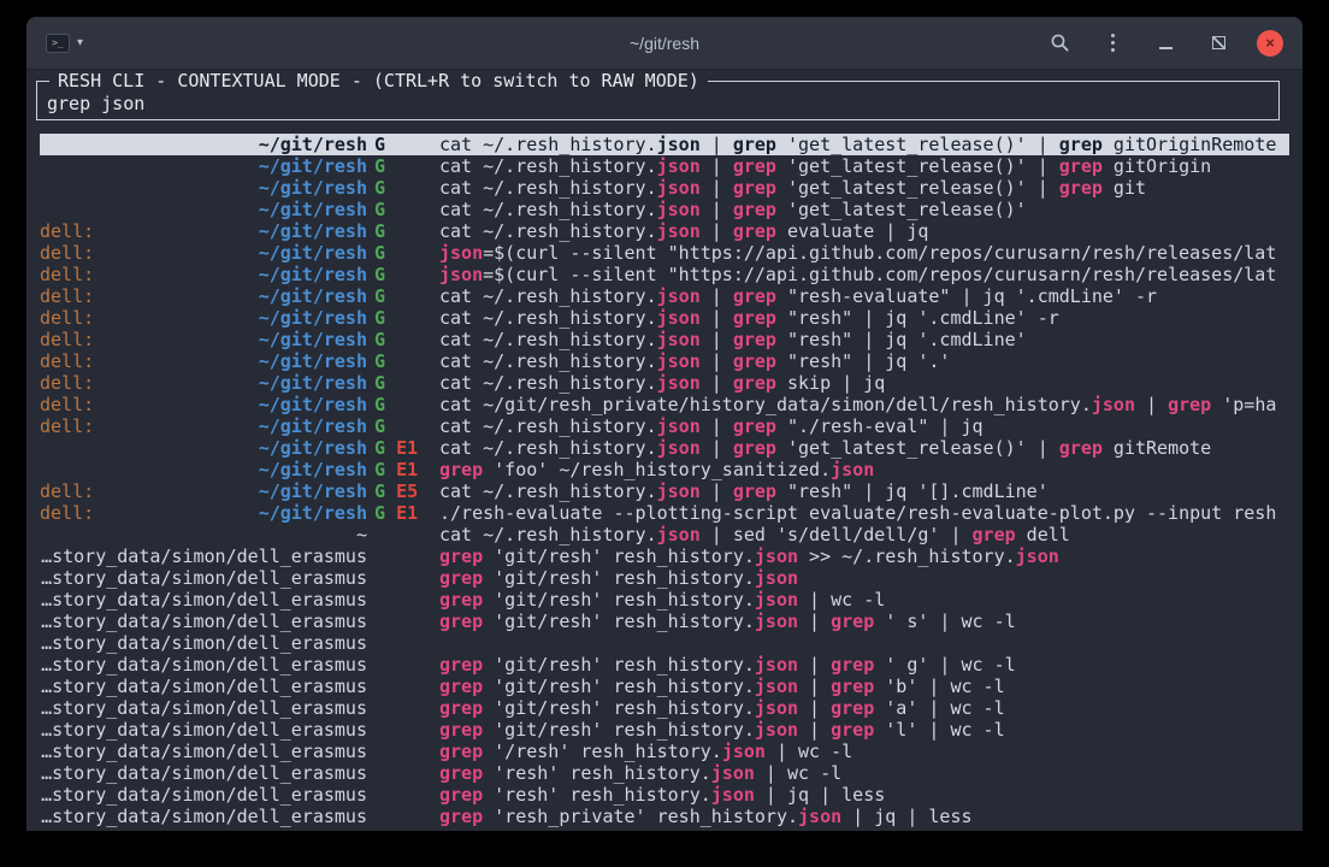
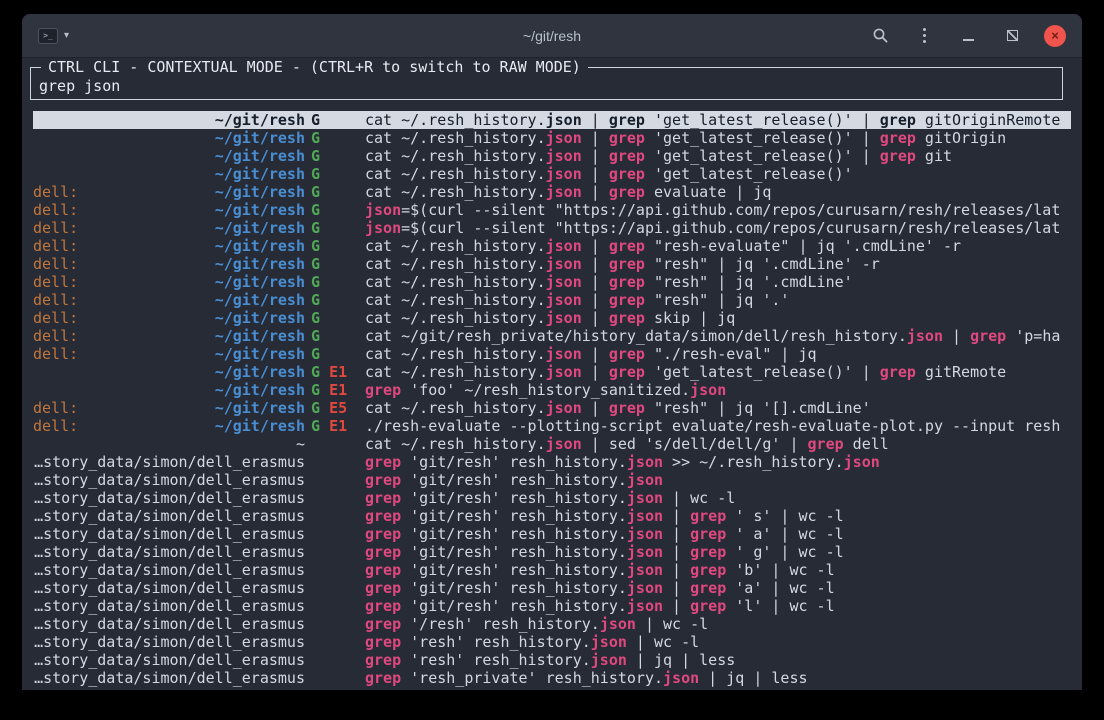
  >_
  ▾
  ~/git/resh
  ×
- RESH CLI - CONTEXTUAL MODE - (CTRL+R to switch to RAW MODE)
+ CTRL CLI - CONTEXTUAL MODE - (CTRL+R to switch to RAW MODE)
  grep json
  ~/git/resh
  G
  cat ~/.resh_history.json | grep 'get_latest_release()' | grep gitOriginRemote
  ~/git/resh
  G
  cat ~/.resh_history.json | grep 'get_latest_release()' | grep gitOrigin
  ~/git/resh
  G
  cat ~/.resh_history.json | grep 'get_latest_release()' | grep git
  ~/git/resh
  G
  cat ~/.resh_history.json | grep 'get_latest_release()'
  dell:
  ~/git/resh
  G
  cat ~/.resh_history.json | grep evaluate | jq
  dell:
  ~/git/resh
  G
  json=$(curl --silent "https://api.github.com/repos/curusarn/resh/releases/lat
  dell:
  ~/git/resh
  G
  json=$(curl --silent "https://api.github.com/repos/curusarn/resh/releases/lat
  dell:
  ~/git/resh
  G
  cat ~/.resh_history.json | grep "resh-evaluate" | jq '.cmdLine' -r
  dell:
  ~/git/resh
  G
  cat ~/.resh_history.json | grep "resh" | jq '.cmdLine' -r
  dell:
  ~/git/resh
  G
  cat ~/.resh_history.json | grep "resh" | jq '.cmdLine'
  dell:
  ~/git/resh
  G
  cat ~/.resh_history.json | grep "resh" | jq '.'
  dell:
  ~/git/resh
  G
  cat ~/.resh_history.json | grep skip | jq
  dell:
  ~/git/resh
  G
  cat ~/git/resh_private/history_data/simon/dell/resh_history.json | grep 'p=ha
  dell:
  ~/git/resh
  G
  cat ~/.resh_history.json | grep "./resh-eval" | jq
  ~/git/resh
  G E1
  cat ~/.resh_history.json | grep 'get_latest_release()' | grep gitRemote
  ~/git/resh
  G E1
  grep 'foo' ~/resh_history_sanitized.json
  dell:
  ~/git/resh
  G E5
  cat ~/.resh_history.json | grep "resh" | jq '[].cmdLine'
  dell:
  ~/git/resh
  G E1
  ./resh-evaluate --plotting-script evaluate/resh-evaluate-plot.py --input resh
  ~
  cat ~/.resh_history.json | sed 's/dell/dell/g' | grep dell
  …story_data/simon/dell_erasmus
  grep 'git/resh' resh_history.json >> ~/.resh_history.json
  …story_data/simon/dell_erasmus
  grep 'git/resh' resh_history.json
  …story_data/simon/dell_erasmus
  grep 'git/resh' resh_history.json | wc -l
  …story_data/simon/dell_erasmus
  grep 'git/resh' resh_history.json | grep ' s' | wc -l
  …story_data/simon/dell_erasmus
+ grep 'git/resh' resh_history.json | grep ' a' | wc -l
  …story_data/simon/dell_erasmus
  grep 'git/resh' resh_history.json | grep ' g' | wc -l
  …story_data/simon/dell_erasmus
  grep 'git/resh' resh_history.json | grep 'b' | wc -l
  …story_data/simon/dell_erasmus
  grep 'git/resh' resh_history.json | grep 'a' | wc -l
  …story_data/simon/dell_erasmus
  grep 'git/resh' resh_history.json | grep 'l' | wc -l
  …story_data/simon/dell_erasmus
  grep '/resh' resh_history.json | wc -l
  …story_data/simon/dell_erasmus
  grep 'resh' resh_history.json | wc -l
  …story_data/simon/dell_erasmus
  grep 'resh' resh_history.json | jq | less
  …story_data/simon/dell_erasmus
  grep 'resh_private' resh_history.json | jq | less
